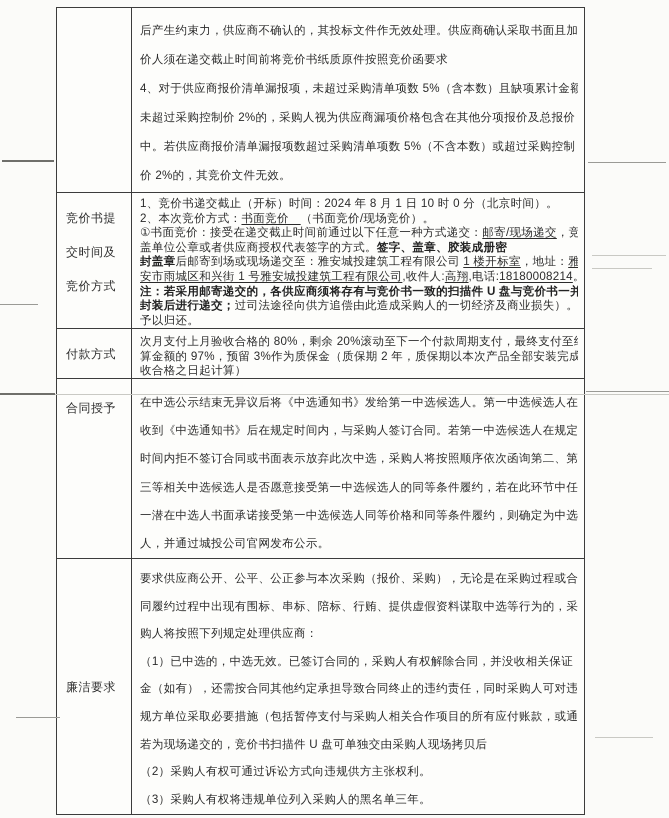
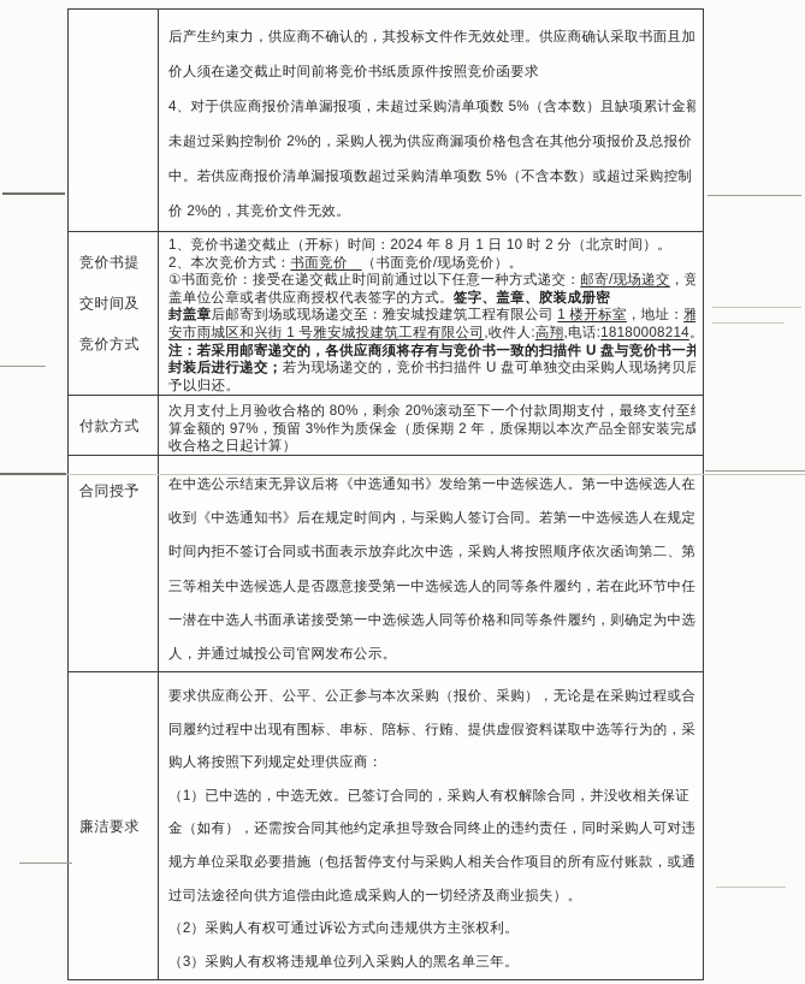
  后产生约束力，供应商不确认的，其投标文件作无效处理。供应商确认采取书面且加
  价人须在递交截止时间前将竞价书纸质原件按照竞价函要求
  4、对于供应商报价清单漏报项，未超过采购清单项数 5%（含本数）且缺项累计金额
  未超过采购控制价 2%的，采购人视为供应商漏项价格包含在其他分项报价及总报价
  中。若供应商报价清单漏报项数超过采购清单项数 5%（不含本数）或超过采购控制
  价 2%的，其竞价文件无效。
  竞价书提交时间及竞价方式
- 1、竞价书递交截止（开标）时间：2024 年 8 月 1 日 10 时 0 分（北京时间）。
+ 1、竞价书递交截止（开标）时间：2024 年 8 月 1 日 10 时 2 分（北京时间）。
  2、本次竞价方式：书面竞价 （书面竞价/现场竞价）。
  ①书面竞价：接受在递交截止时间前通过以下任意一种方式递交：邮寄/现场递交，竞
  盖单位公章或者供应商授权代表签字的方式。签字、盖章、胶装成册密
  封盖章后邮寄到场或现场递交至：雅安城投建筑工程有限公司 1 楼开标室，地址：雅
  安市雨城区和兴街 1 号雅安城投建筑工程有限公司,收件人:高翔,电话:18180008214
  注：若采用邮寄递交的，各供应商须将存有与竞价书一致的扫描件 U 盘与竞价书一并
- 封装后进行递交；过司法途径向供方追偿由此造成采购人的一切经济及商业损失）。
+ 封装后进行递交；若为现场递交的，竞价书扫描件 U 盘可单独交由采购人现场拷贝后
  予以归还。
  付款方式
  次月支付上月验收合格的 80%，剩余 20%滚动至下一个付款周期支付，最终支付至
  算金额的 97%，预留 3%作为质保金（质保期 2 年，质保期以本次产品全部安装完成
  收合格之日起计算）
  合同授予
  在中选公示结束无异议后将《中选通知书》发给第一中选候选人。第一中选候选人在
  收到《中选通知书》后在规定时间内，与采购人签订合同。若第一中选候选人在规定
  时间内拒不签订合同或书面表示放弃此次中选，采购人将按照顺序依次函询第二、第
  三等相关中选候选人是否愿意接受第一中选候选人的同等条件履约，若在此环节中任
  一潜在中选人书面承诺接受第一中选候选人同等价格和同等条件履约，则确定为中选
  人，并通过城投公司官网发布公示。
  廉洁要求
  要求供应商公开、公平、公正参与本次采购（报价、采购），无论是在采购过程或合
  同履约过程中出现有围标、串标、陪标、行贿、提供虚假资料谋取中选等行为的，采
  购人将按照下列规定处理供应商：
  （1）已中选的，中选无效。已签订合同的，采购人有权解除合同，并没收相关保证
  金（如有），还需按合同其他约定承担导致合同终止的违约责任，同时采购人可对违
  规方单位采取必要措施（包括暂停支付与采购人相关合作项目的所有应付账款，或通
- 若为现场递交的，竞价书扫描件 U 盘可单独交由采购人现场拷贝后
+ 过司法途径向供方追偿由此造成采购人的一切经济及商业损失）。
  （2）采购人有权可通过诉讼方式向违规供方主张权利。
  （3）采购人有权将违规单位列入采购人的黑名单三年。
